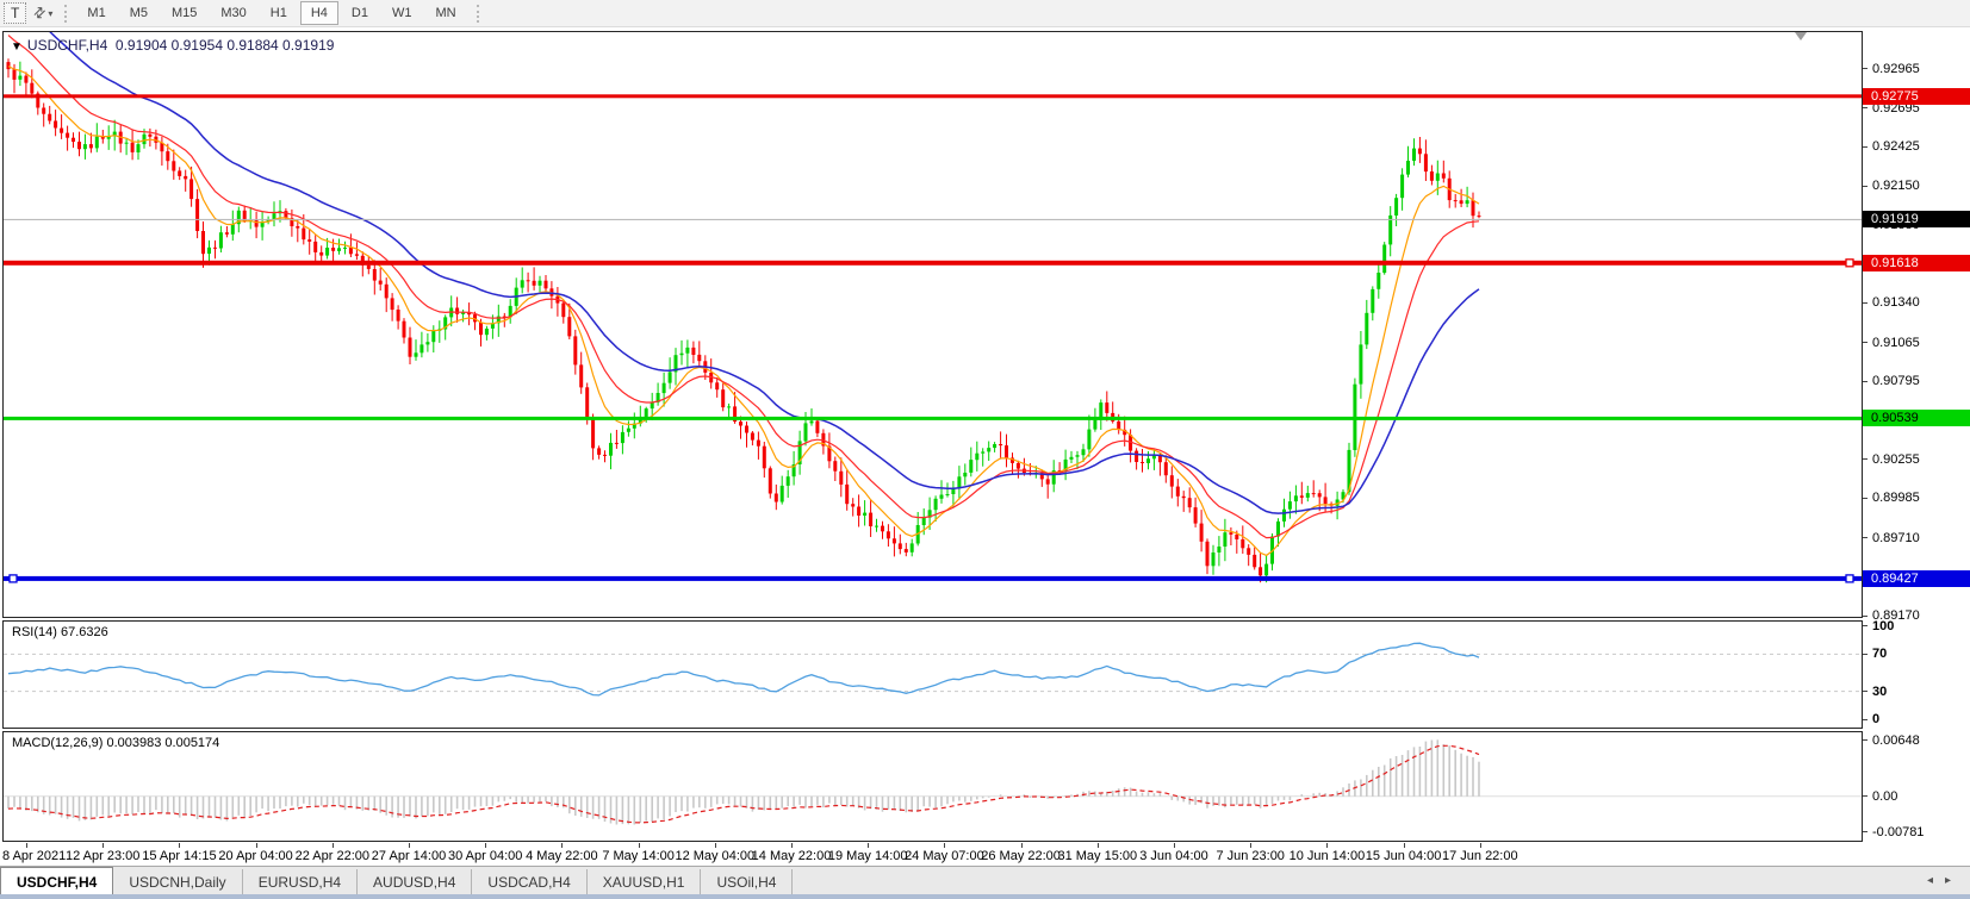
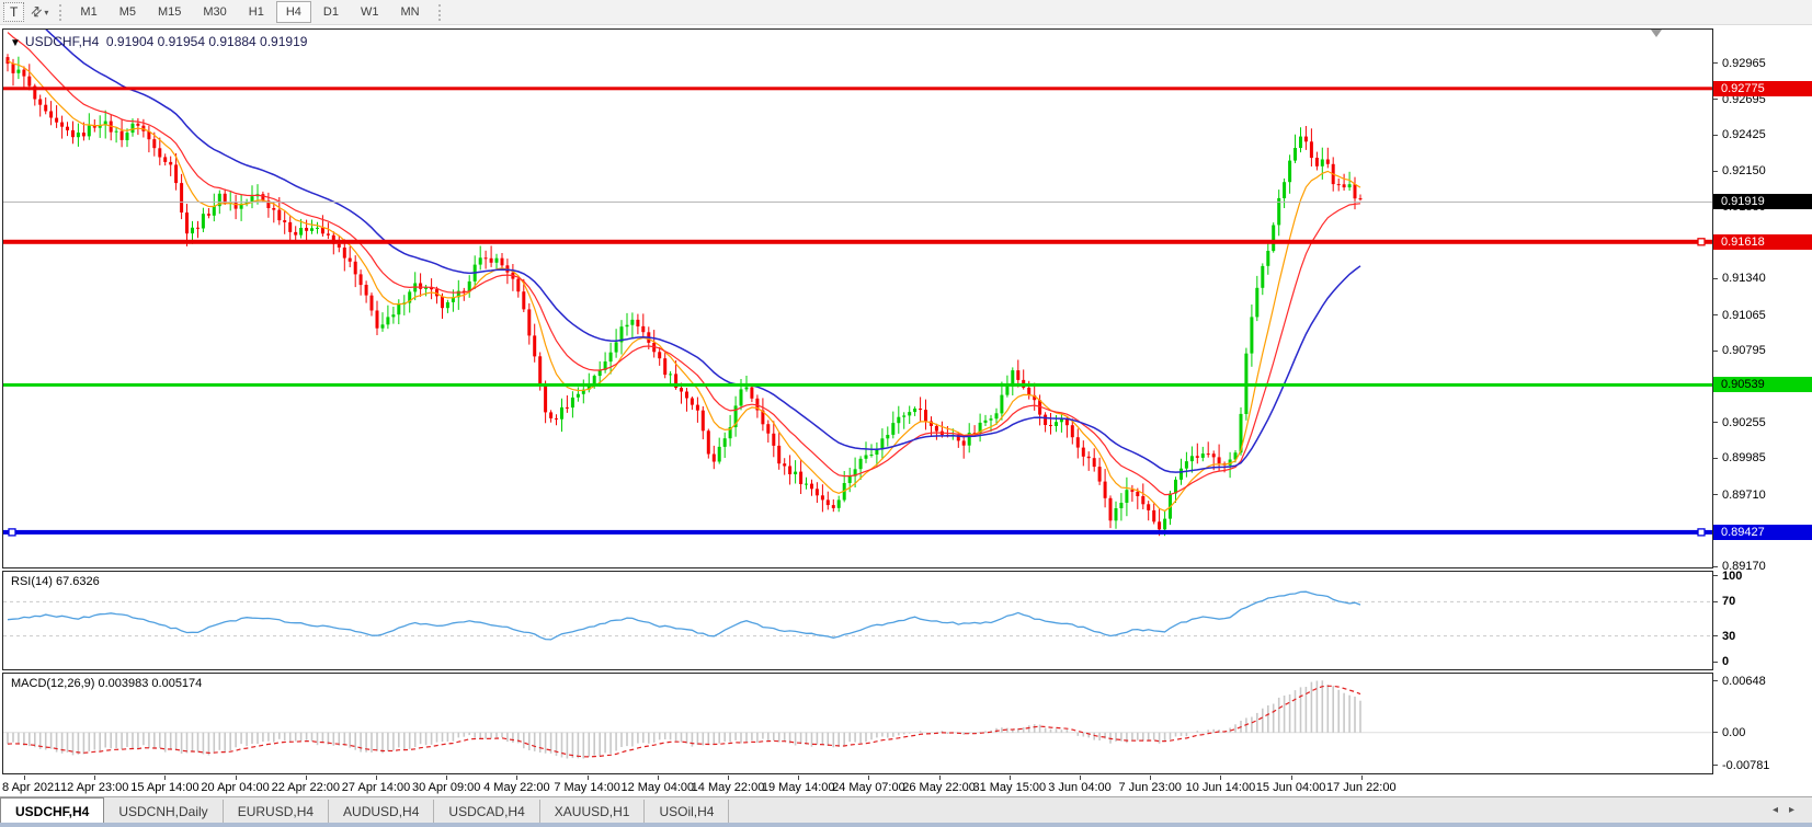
  T
  ▾
  M1
  M5
  M15
  M30
  H1
  H4
  D1
  W1
  MN
  ▼ USDCHF,H4 0.91904 0.91954 0.91884 0.91919
  RSI(14) 67.6326
  MACD(12,26,9) 0.003983 0.005174
  0.92965
  0.92695
  0.92425
  0.92150
  0.91340
  0.91065
  0.90795
  0.90255
  0.89985
  0.89710
  0.89170
  100
  70
  30
  0
  0.00648
  0.00
  -0.00781
  0.92775
  0.91618
  0.90539
  0.89427
  0.91919
  8 Apr 2021
  12 Apr 23:00
- 15 Apr 14:15
+ 15 Apr 14:00
  20 Apr 04:00
  22 Apr 22:00
  27 Apr 14:00
- 30 Apr 04:00
+ 30 Apr 09:00
  4 May 22:00
  7 May 14:00
  12 May 04:00
  14 May 22:00
  19 May 14:00
  24 May 07:00
  26 May 22:00
  31 May 15:00
  3 Jun 04:00
  7 Jun 23:00
  10 Jun 14:00
  15 Jun 04:00
  17 Jun 22:00
  USDCHF,H4
  USDCNH,Daily
  EURUSD,H4
  AUDUSD,H4
  USDCAD,H4
  XAUUSD,H1
  USOil,H4
  ◂▸
